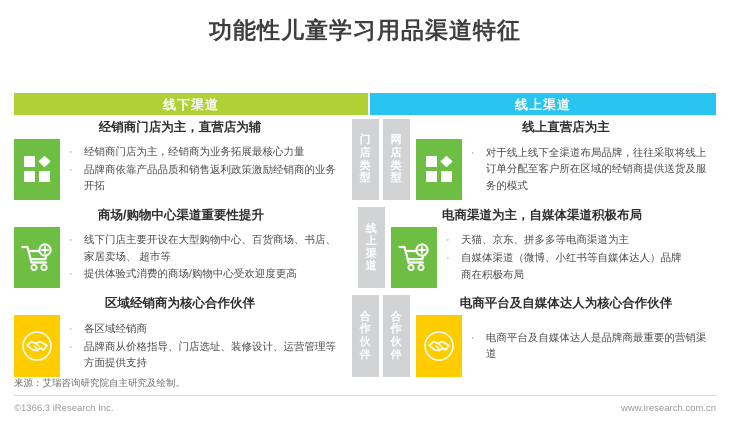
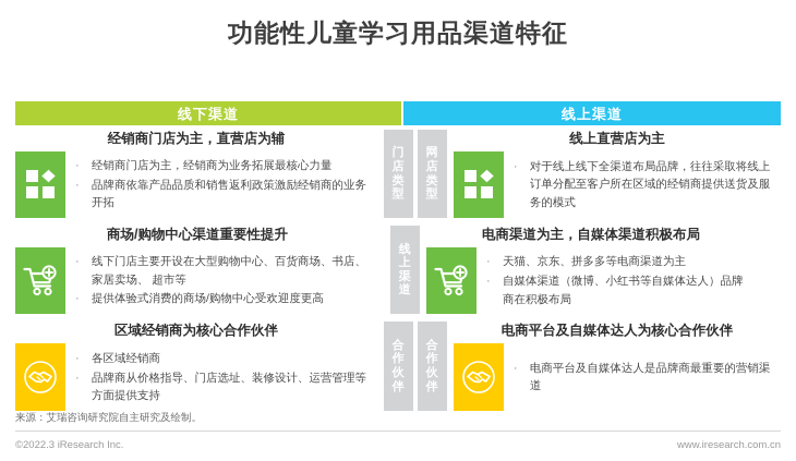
  功能性儿童学习用品渠道特征
  线下渠道
  线上渠道
  经销商门店为主，直营店为辅
  ·
  经销商门店为主，经销商为业务拓展最核心力量
  ·
  品牌商依靠产品品质和销售返利政策激励经销商的业务开拓
  门店类型
  网店类型
  线上直营店为主
  ·
  对于线上线下全渠道布局品牌，往往采取将线上订单分配至客户所在区域的经销商提供送货及服务的模式
  商场/购物中心渠道重要性提升
  ·
  线下门店主要开设在大型购物中心、百货商场、书店、家居卖场、 超市等
  ·
  提供体验式消费的商场/购物中心受欢迎度更高
  线上渠道
  电商渠道为主，自媒体渠道积极布局
  ·
  天猫、京东、拼多多等电商渠道为主
  ·
  自媒体渠道（微博、小红书等自媒体达人）品牌商在积极布局
  区域经销商为核心合作伙伴
  ·
  各区域经销商
  ·
  品牌商从价格指导、门店选址、装修设计、运营管理等方面提供支持
  合作伙伴
  合作伙伴
  电商平台及自媒体达人为核心合作伙伴
  ·
  电商平台及自媒体达人是品牌商最重要的营销渠道
  来源：艾瑞咨询研究院自主研究及绘制。
- ©1366.3 iResearch Inc.
+ ©2022.3 iResearch Inc.
  www.iresearch.com.cn
